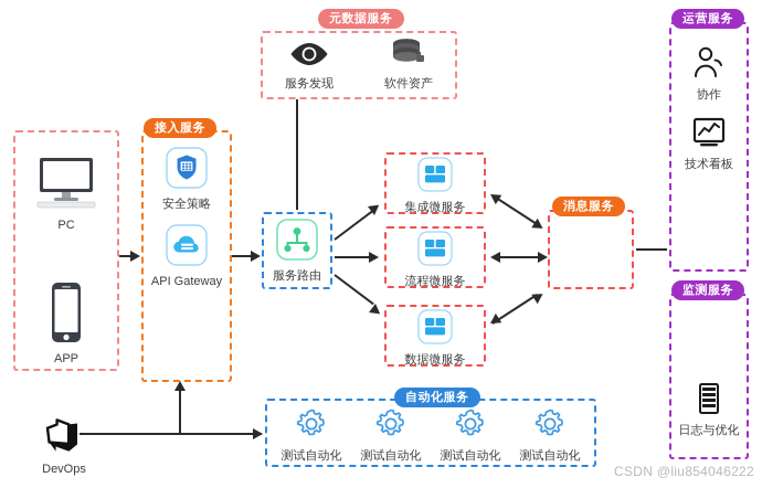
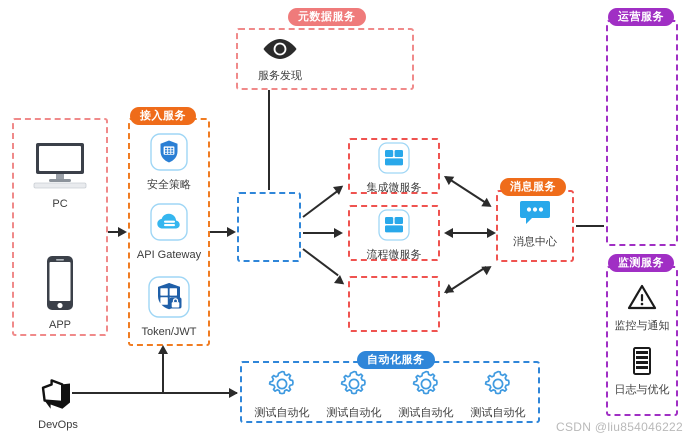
  PC
  APP
  DevOps
  接入服务
  安全策略
  API Gateway
+ Token/JWT
  元数据服务
  服务发现
- 软件资产
- 服务路由
  集成微服务
  流程微服务
- 数据微服务
  消息服务
+ 消息中心
  自动化服务
  测试自动化
  测试自动化
  测试自动化
  测试自动化
  运营服务
- 协作
- 技术看板
  监测服务
+ 监控与通知
  日志与优化
  CSDN @liu854046222
